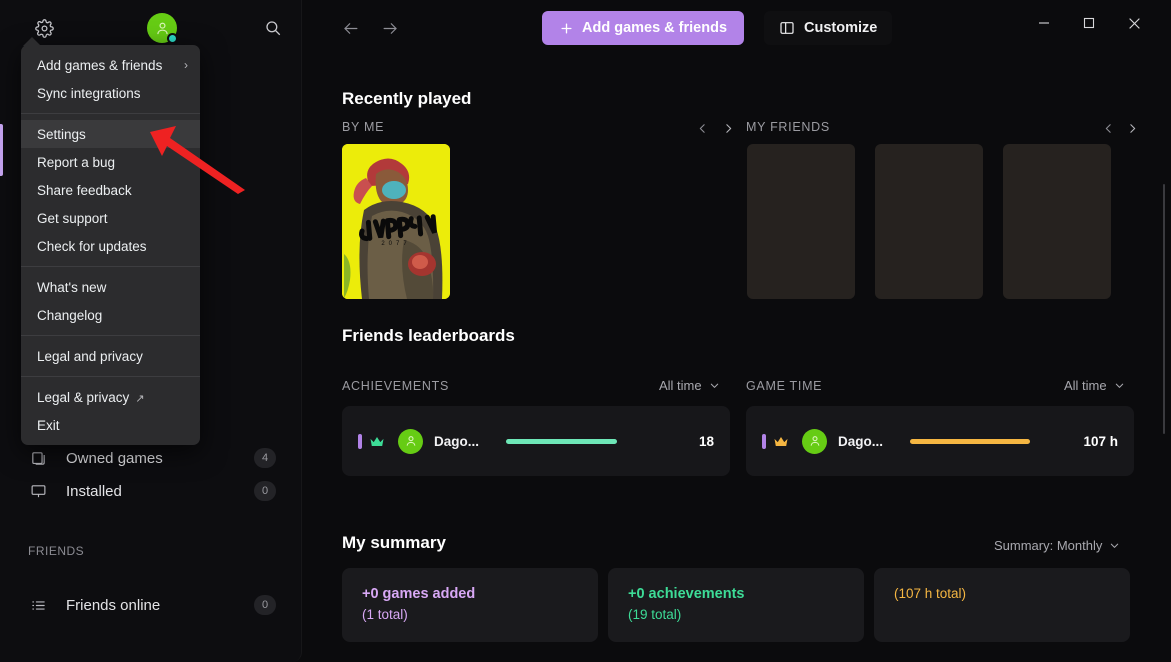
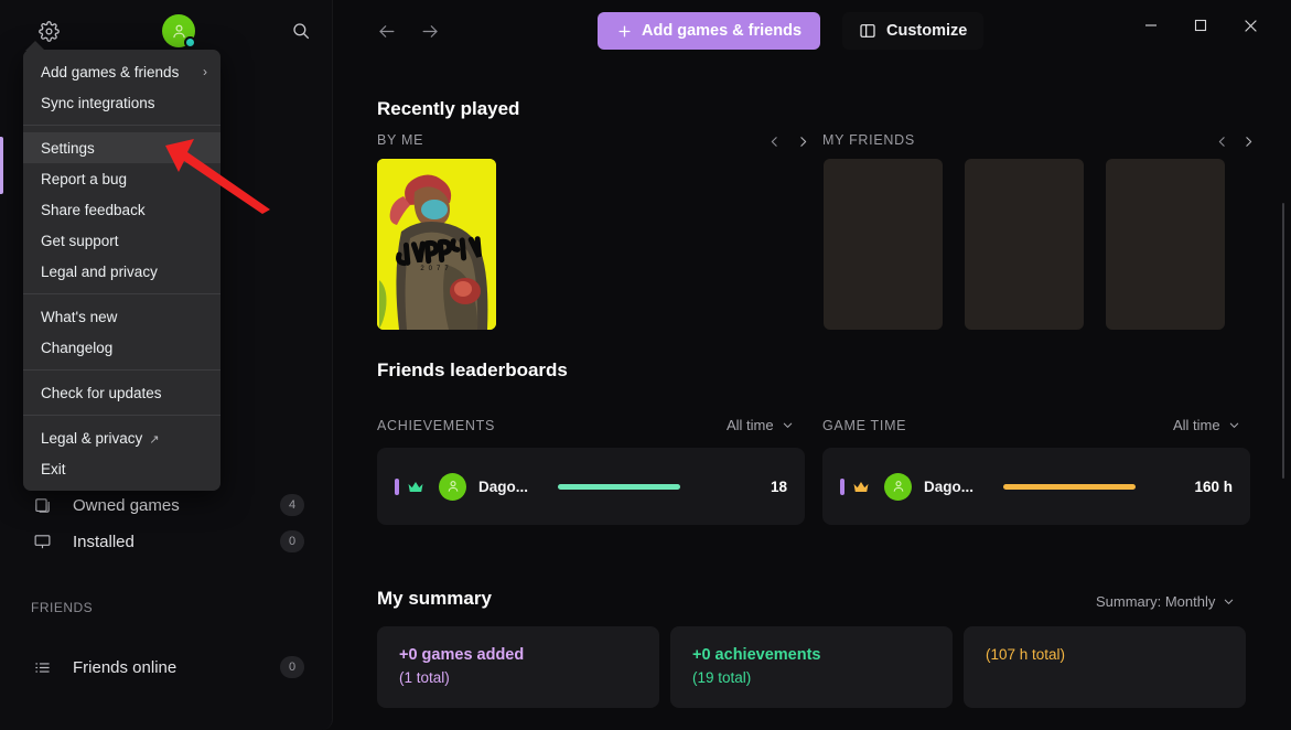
  Owned games
  4
  Installed
  0
  FRIENDS
  Friends online
  0
  Add games & friends
  ›
  Sync integrations
  Settings
  Report a bug
  Share feedback
  Get support
- Check for updates
+ Legal and privacy
  What's new
  Changelog
- Legal and privacy
+ Check for updates
  Legal & privacy ↗
  Exit
  Add games & friends
  Customize
  Recently played
  BY ME
  MY FRIENDS
  Friends leaderboards
  ACHIEVEMENTS
  GAME TIME
  All time
  All time
  Dago...
  18
  Dago...
- 107 h
+ 160 h
  My summary
  Summary: Monthly
  +0 games added
  (1 total)
  +0 achievements
  (19 total)
  (107 h total)
